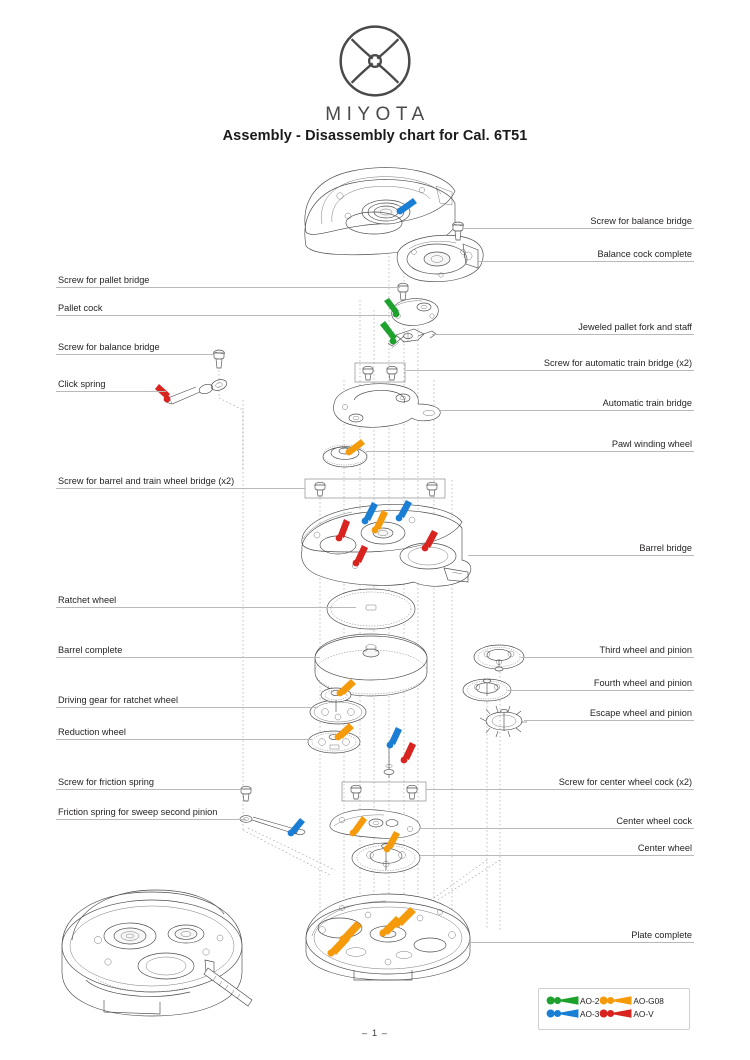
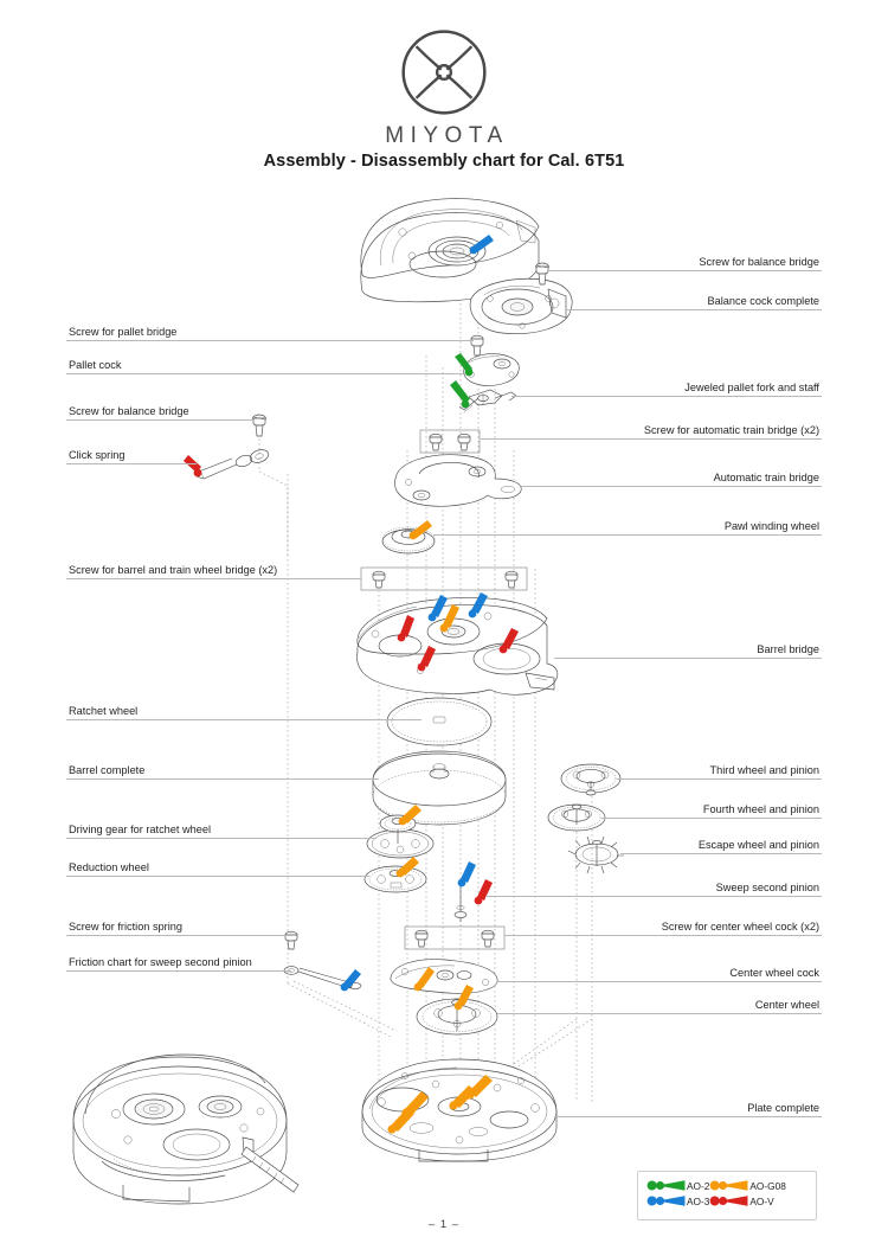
  MIYOTA
  Assembly - Disassembly chart for Cal. 6T51
  Screw for pallet bridge
  Pallet cock
  Screw for balance bridge
  Click spring
  Screw for barrel and train wheel bridge (x2)
  Ratchet wheel
  Barrel complete
  Driving gear for ratchet wheel
  Reduction wheel
  Screw for friction spring
- Friction spring for sweep second pinion
+ Friction chart for sweep second pinion
  Screw for balance bridge
  Balance cock complete
  Jeweled pallet fork and staff
  Screw for automatic train bridge (x2)
  Automatic train bridge
  Pawl winding wheel
  Barrel bridge
  Third wheel and pinion
  Fourth wheel and pinion
  Escape wheel and pinion
+ Sweep second pinion
  Screw for center wheel cock (x2)
  Center wheel cock
  Center wheel
  Plate complete
  	AO-2		AO-G08
  	AO-3		AO-V
  – 1 –
